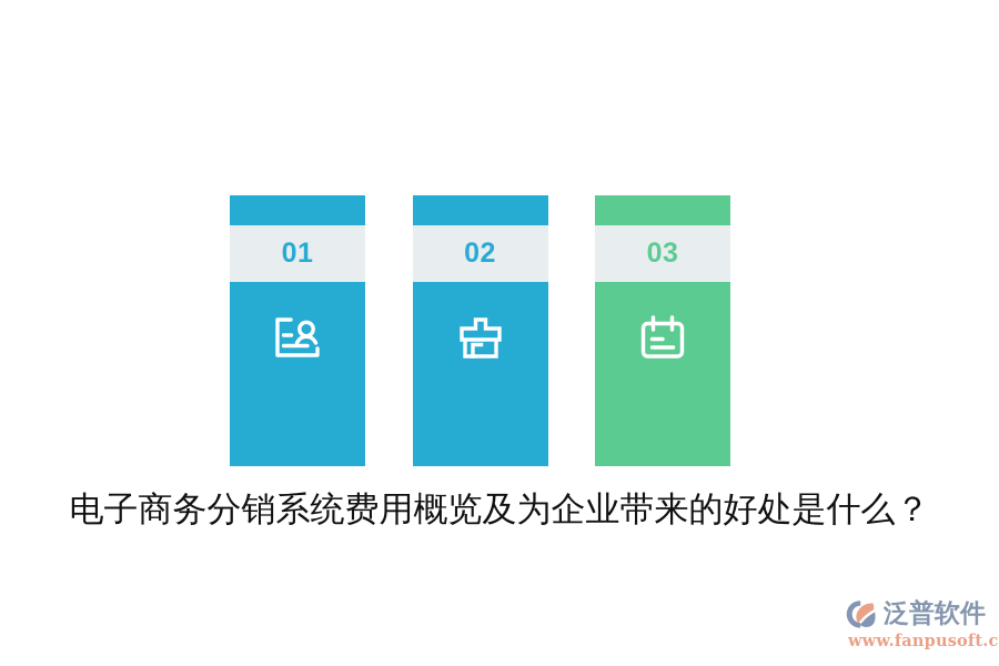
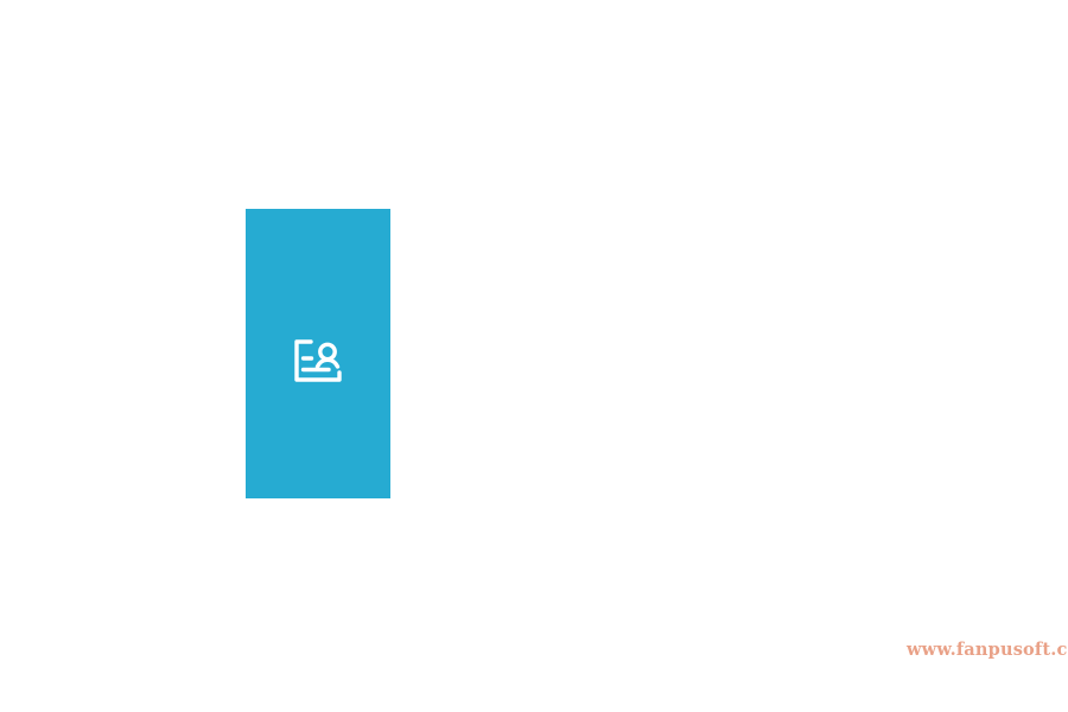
- 01
- 02
- 03
- 电子商务分销系统费用概览及为企业带来的好处是什么？
- 泛普软件
  www.fanpusoft.c
